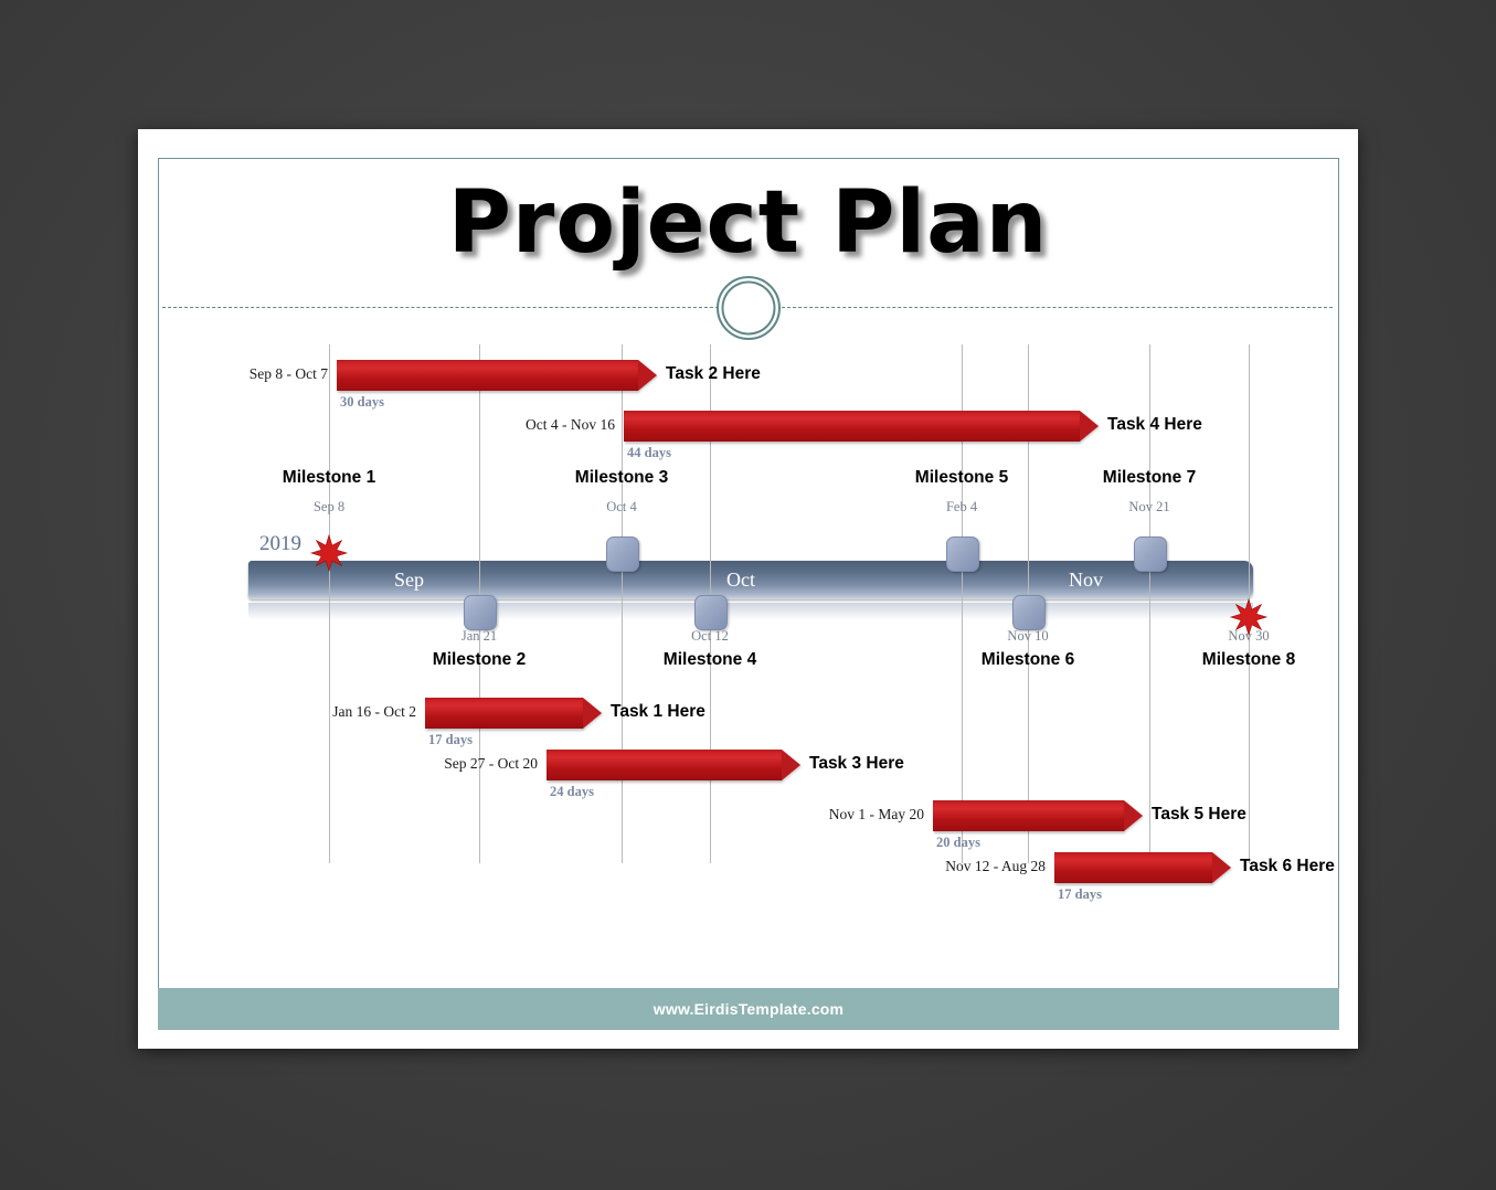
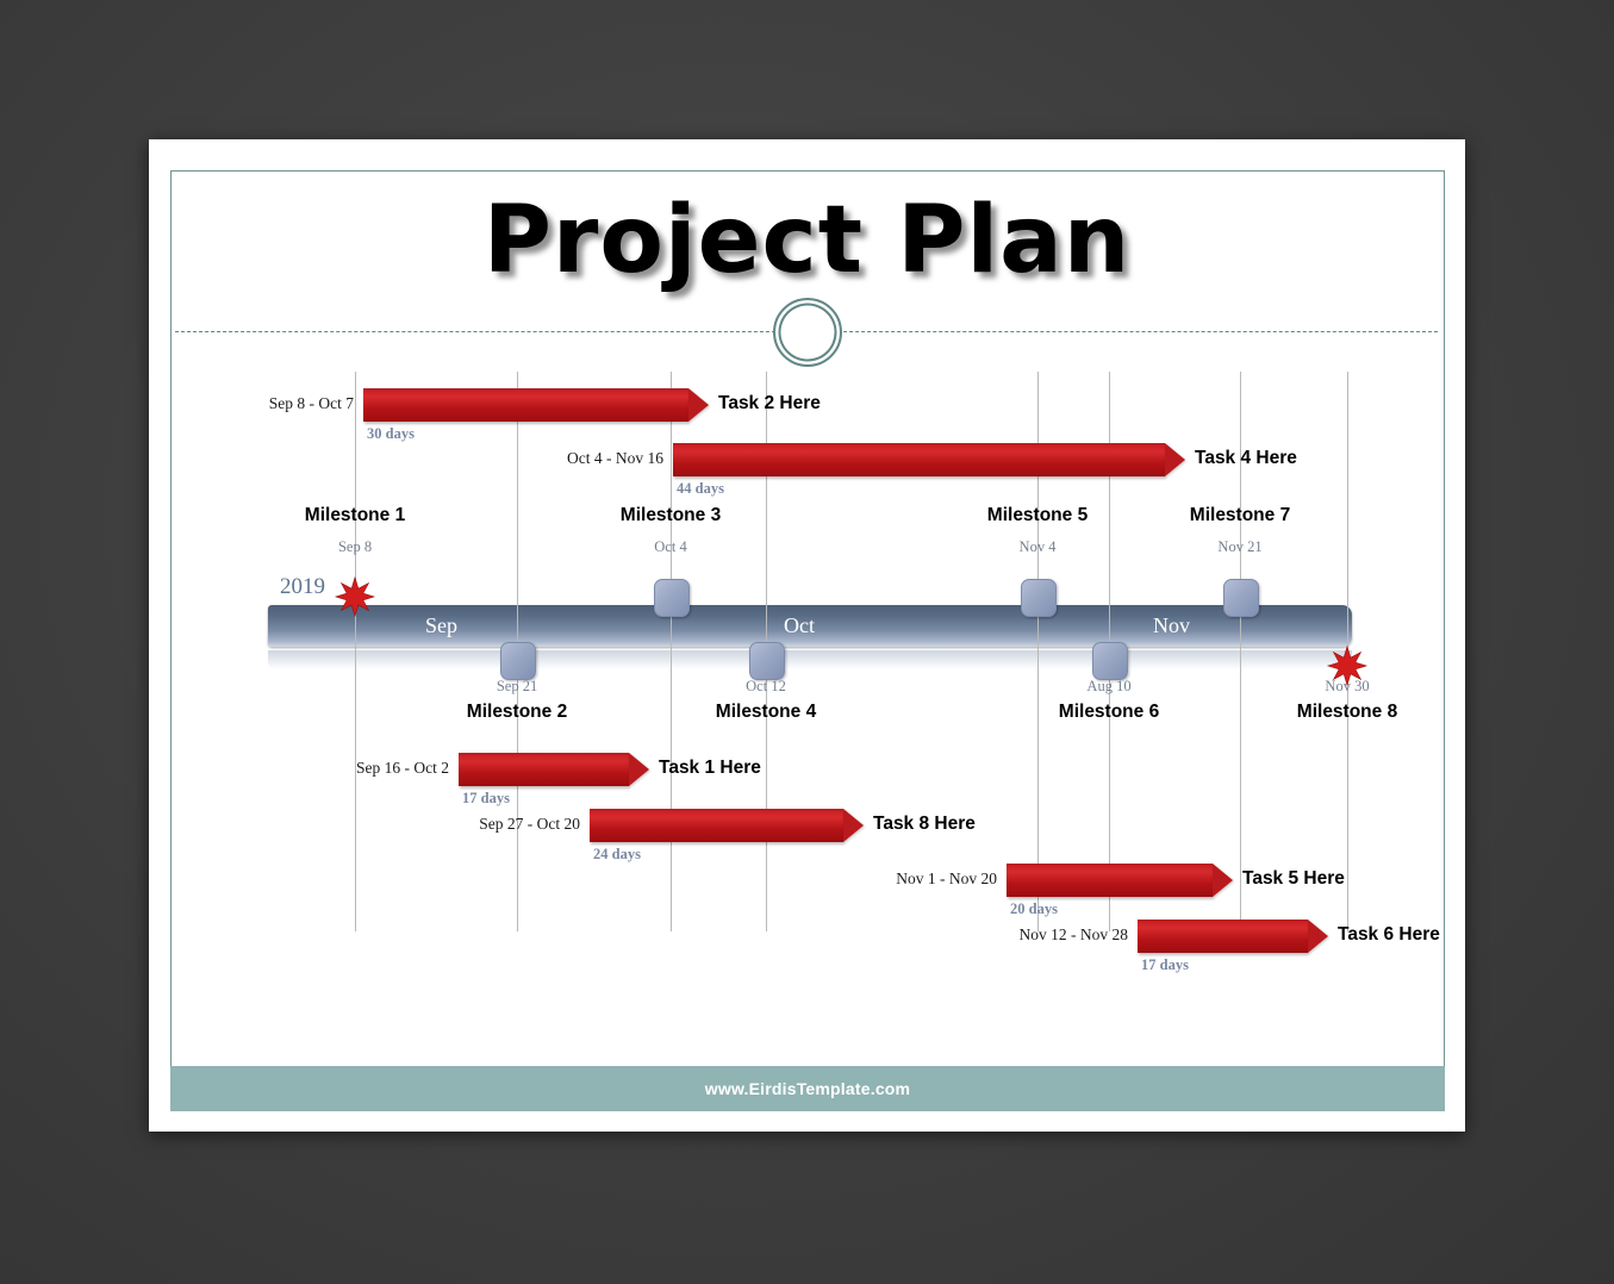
  Project Plan
  2019
  Sep
  Oct
  Nov
  Sep 8
  Milestone 1
- Jan 21
+ Sep 21
  Milestone 2
  Oct 4
  Milestone 3
  Oct 12
  Milestone 4
- Feb 4
+ Nov 4
  Milestone 5
- Nov 10
+ Aug 10
  Milestone 6
  Nov 21
  Milestone 7
  Nov 30
  Milestone 8
  Sep 8 - Oct 7
  Task 2 Here
  30 days
  Oct 4 - Nov 16
  Task 4 Here
  44 days
- Jan 16 - Oct 2
+ Sep 16 - Oct 2
  Task 1 Here
  17 days
  Sep 27 - Oct 20
- Task 3 Here
+ Task 8 Here
  24 days
- Nov 1 - May 20
+ Nov 1 - Nov 20
  Task 5 Here
  20 days
- Nov 12 - Aug 28
+ Nov 12 - Nov 28
  Task 6 Here
  17 days
  www.EirdisTemplate.com
